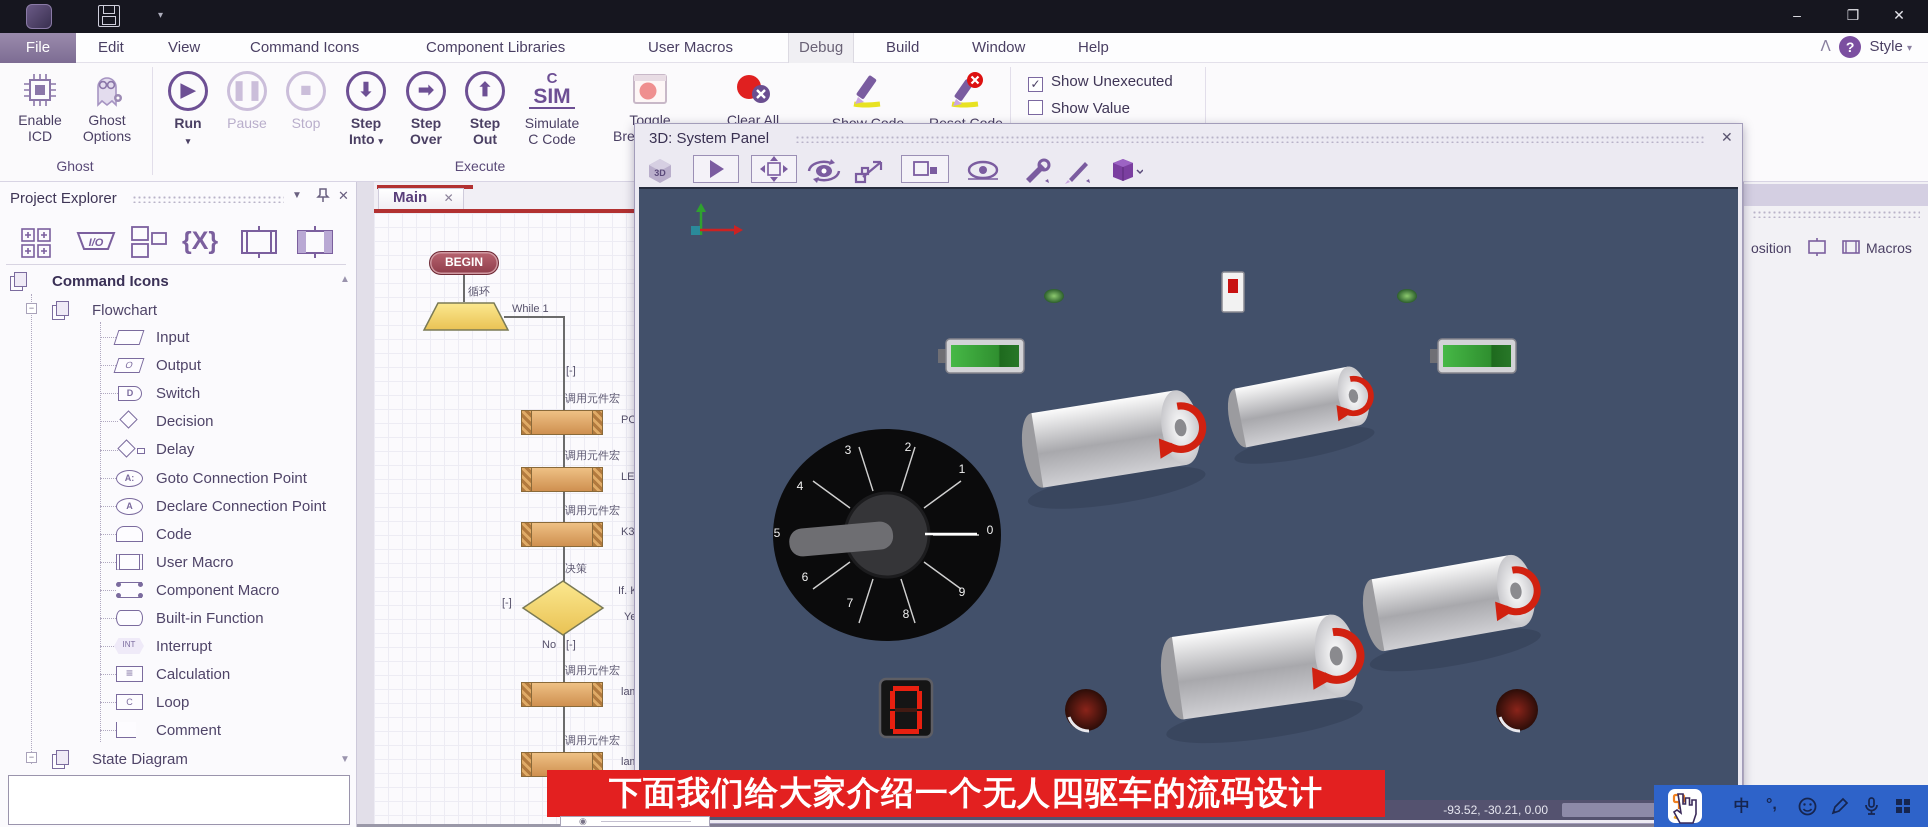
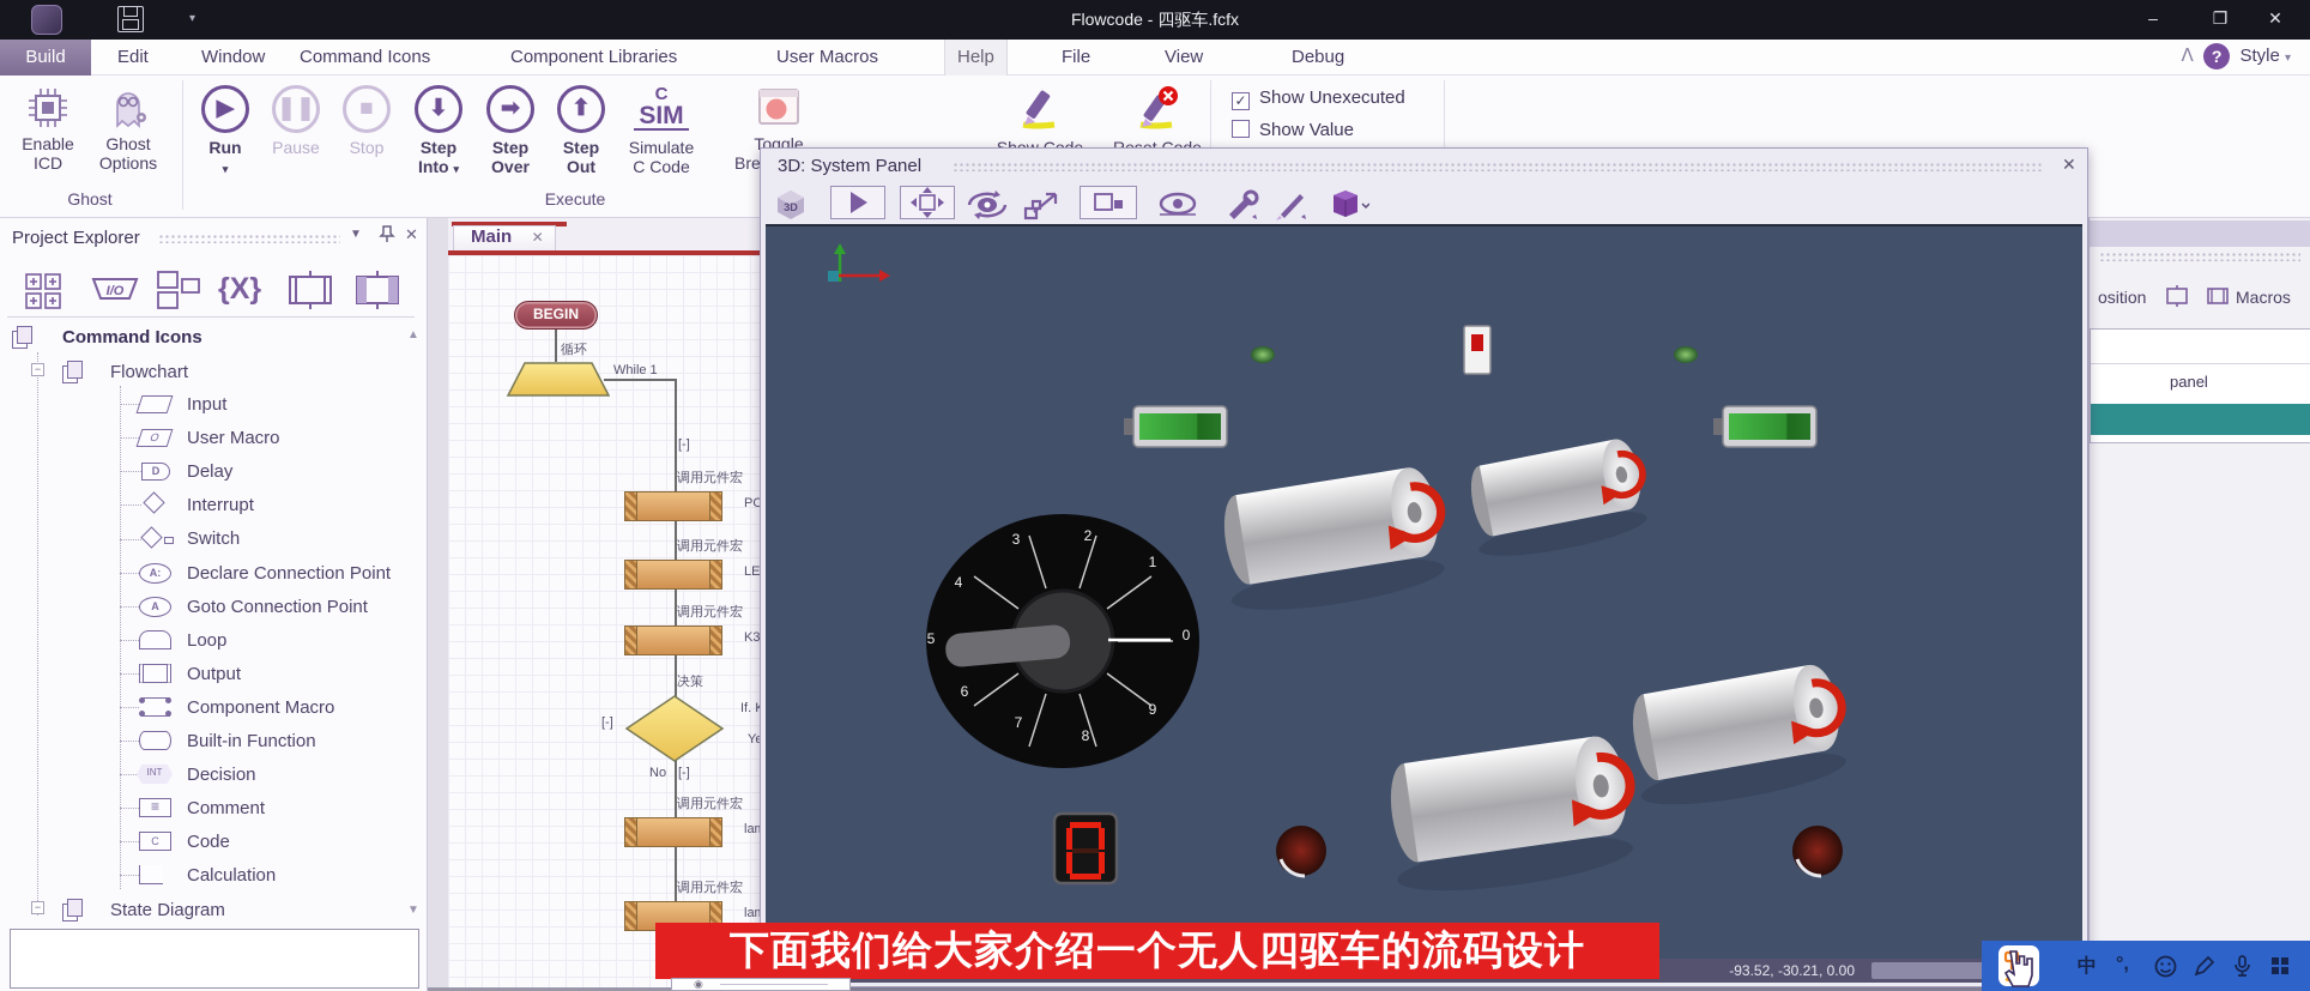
  ▾
+ Flowcode - 四驱车.fcfx
  –
  ❐
  ✕
- File
+ Build
  Edit
- View
+ Window
  Command Icons
  Component Libraries
  User Macros
- Debug
+ Help
- Build
+ File
- Window
+ View
- Help
+ Debug
  ᐱ ? Style ▾
  Enable
  ICD
  Ghost
  Options
  Ghost
  ▶
  Run
  ▾
  ❚❚
  Pause
  ■
  Stop
  ⬇
  Step
  Into ▾
  ➡
  Step
  Over
  ⬆
  Step
  Out
  C
  SIM
  Simulate
  C Code
  Execute
  Toggle
- Clear All
  ✓ Show Unexecuted
  Show Value
  Project Explorer
  ▼
  ✕
  I/O
  {X}
  Command Icons
  −
  Flowchart
  Input
- Output
+ User Macro
  D
- Switch
+ Delay
- Decision
+ Interrupt
- Delay
+ Switch
  A:
- Goto Connection Point
+ Declare Connection Point
  A
- Declare Connection Point
+ Goto Connection Point
- Code
+ Loop
- User Macro
+ Output
  Component Macro
  Built-in Function
  INT
- Interrupt
+ Decision
  ≡
- Calculation
+ Comment
  C
- Loop
+ Code
- Comment
+ Calculation
  −
  State Diagram
  ▲
  ▼
  Main ✕
  BEGIN
  循环
  While 1
  [-]
  调用元件宏
  PO
  调用元件宏
  调用元件宏
  决策
  [-]
  No
  [-]
  调用元件宏
  调用元件宏
  osition
  Macros
+ panel
  3D: System Panel
  ✕
  3D
  0
  1
  2
  3
  4
  5
  6
  7
  8
  9
  -93.52, -30.21, 0.00
  下面我们给大家介绍一个无人四驱车的流码设计
  ◉
  中
  °,
